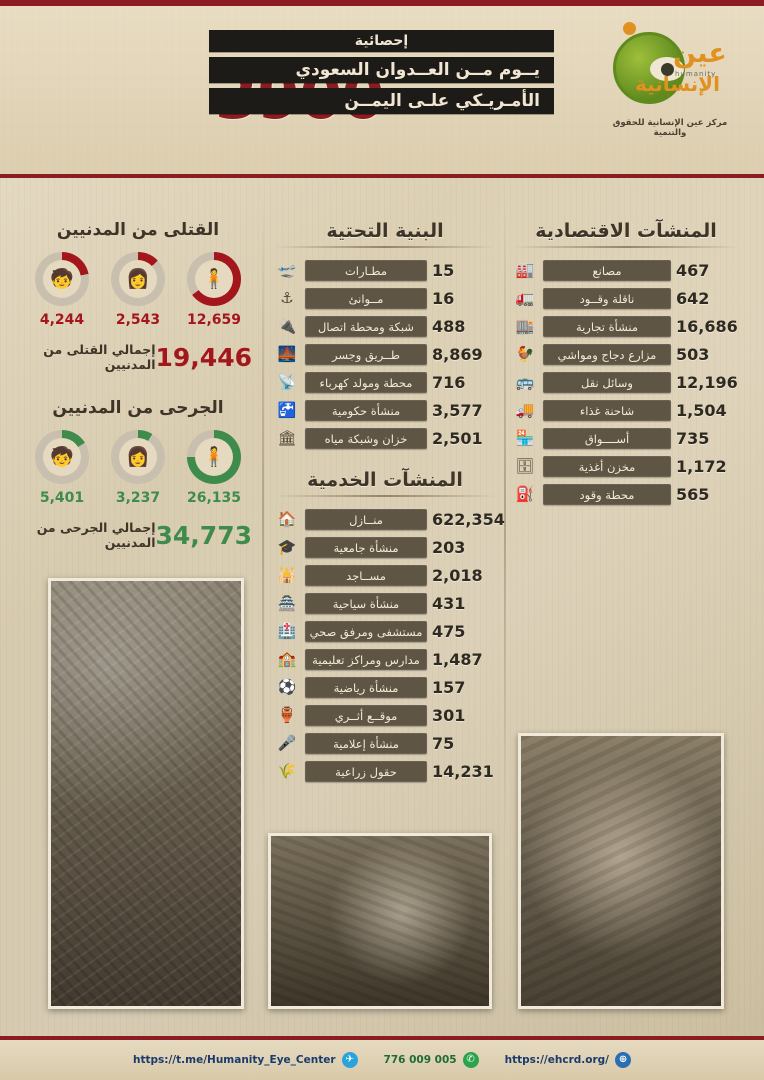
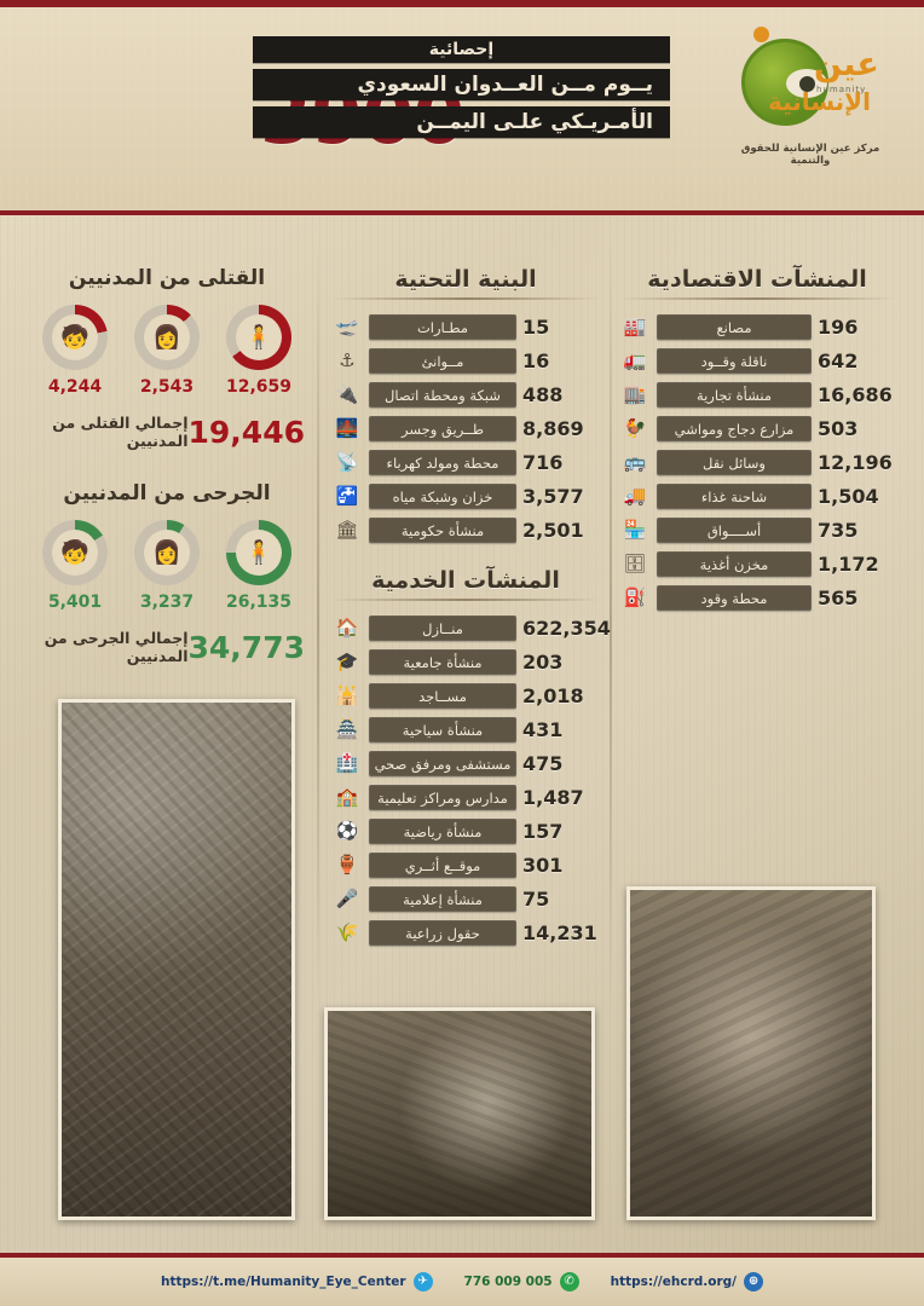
  إحصائية
  يــوم مــن العــدوان السعودي
  الأمـريـكي علـى اليمــن
  عين
  humanity
  الإنسانية
  مركز عين الإنسانية للحقوق والتنمية
  المنشآت الاقتصادية
- 467
+ 196
  مصانع
  🏭
  642
  ناقلة وقــود
  🚛
  16,686
  منشأة تجارية
  🏬
  503
  مزارع دجاج ومواشي
  🐓
  12,196
  وسائل نقل
  🚌
  1,504
  شاحنة غذاء
  🚚
  735
  أســــواق
  🏪
  1,172
  مخزن أغذية
  🗄
  565
  محطة وقود
  ⛽
  البنية التحتية
  15
  مطـارات
  🛫
  16
  مــوانئ
  ⚓
  488
  شبكة ومحطة اتصال
  🔌
  8,869
  طــريق وجسر
  🌉
  716
  محطة ومولد كهرباء
  📡
  3,577
- منشأة حكومية
+ خزان وشبكة مياه
  🚰
  2,501
- خزان وشبكة مياه
+ منشأة حكومية
  🏛
  المنشآت الخدمية
  622,354
  منــازل
  🏠
  203
  منشأة جامعية
  🎓
  2,018
  مســاجد
  🕌
  431
  منشأة سياحية
  🏯
  475
  مستشفى ومرفق صحي
  🏥
  1,487
  مدارس ومراكز تعليمية
  🏫
  157
  منشأة رياضية
  ⚽
  301
  موقــع أثــري
  🏺
  75
  منشأة إعلامية
  🎤
  14,231
  حقول زراعية
  🌾
  القتلى من المدنيين
  🧍
  12,659
  👩
  2,543
  🧒
  4,244
  19,446
  إجمالي القتلى من المدنيين
  الجرحى من المدنيين
  🧍
  26,135
  👩
  3,237
  🧒
  5,401
  34,773
  إجمالي الجرحى من المدنيين
  https://t.me/Humanity_Eye_Center
  ✈
  776 009 005
  ✆
  https://ehcrd.org/
  ⊕
